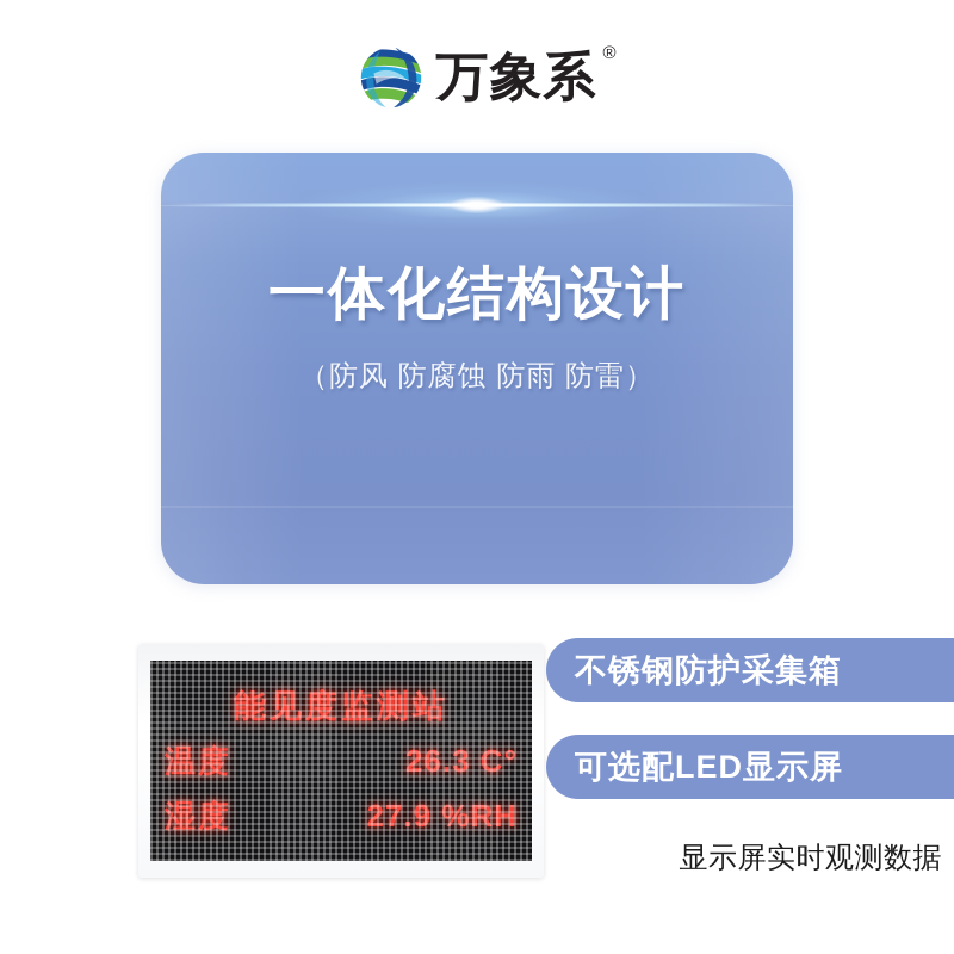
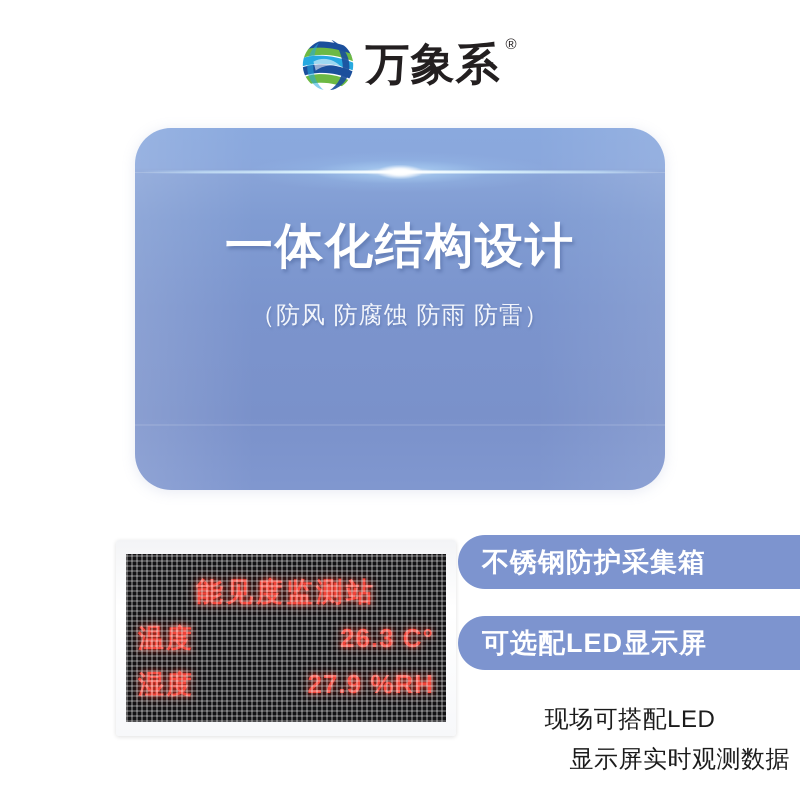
  万象系
  ®
  一体化结构设计
  （防风 防腐蚀 防雨 防雷）
  不锈钢防护采集箱
  可选配LED显示屏
+ 现场可搭配LED
  显示屏实时观测数据
